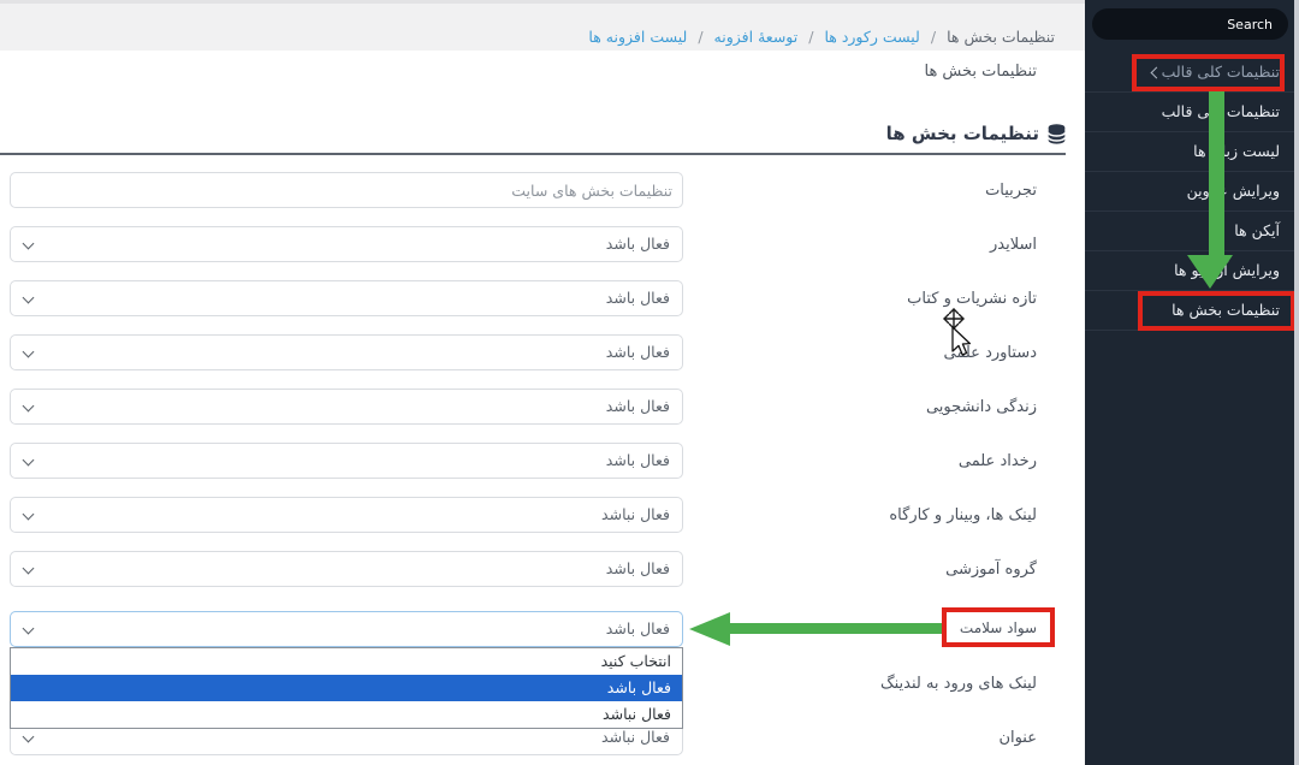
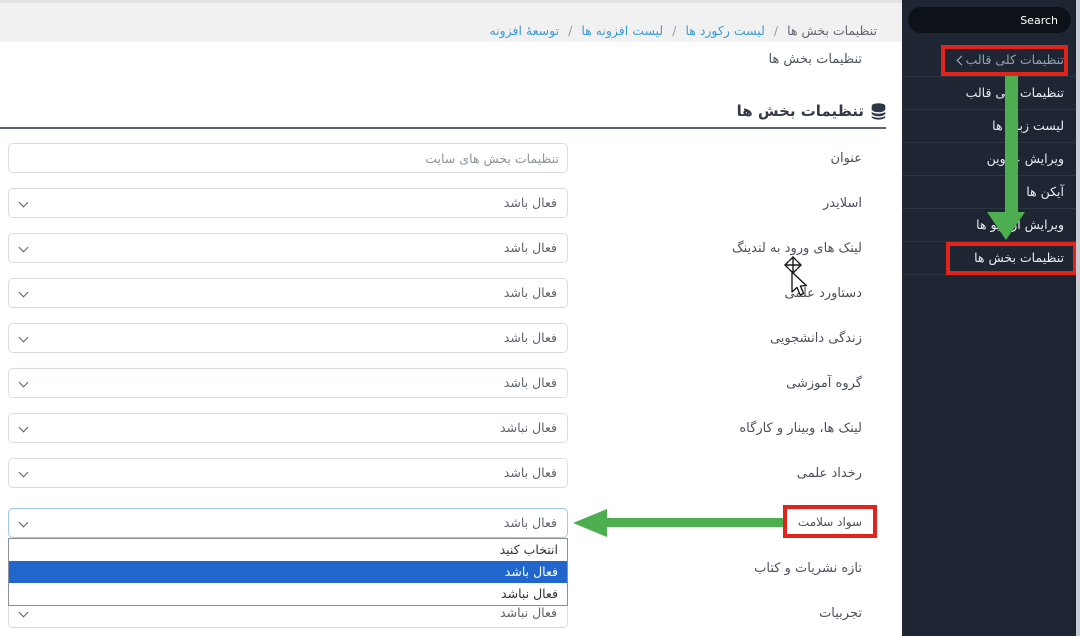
- لیست افزونه ها
+ توسعهٔ افزونه
  /
- توسعهٔ افزونه
+ لیست افزونه ها
  /
  لیست رکورد ها
  /
  تنظیمات بخش ها
  تنظیمات بخش ها
  تنظیمات بخش ها
- تجربیات
+ عنوان
  اسلایدر
  فعال باشد
- تازه نشریات و کتاب
+ لینک های ورود به لندینگ
  فعال باشد
  دستاورد علی
  فعال باشد
  زندگی دانشجویی
  فعال باشد
- رخداد علمی
+ گروه آموزشی
  فعال باشد
  لینک ها، وبینار و کارگاه
  فعال نباشد
- گروه آموزشی
+ رخداد علمی
  فعال باشد
  سواد سلامت
  فعال باشد
- لینک های ورود به لندینگ
+ تازه نشریات و کتاب
- عنوان
+ تجربیات
  فعال نباشد
  انتخاب کنید
  فعال باشد
  فعال نباشد
  Search
  تنظیمات کلی قالب
  تنظیماتی قالب
  لیست زب ها
  ویرایشوین
  آیکن ها
  ویرایش آرشیو ها
  تنظیمات بخش ها
